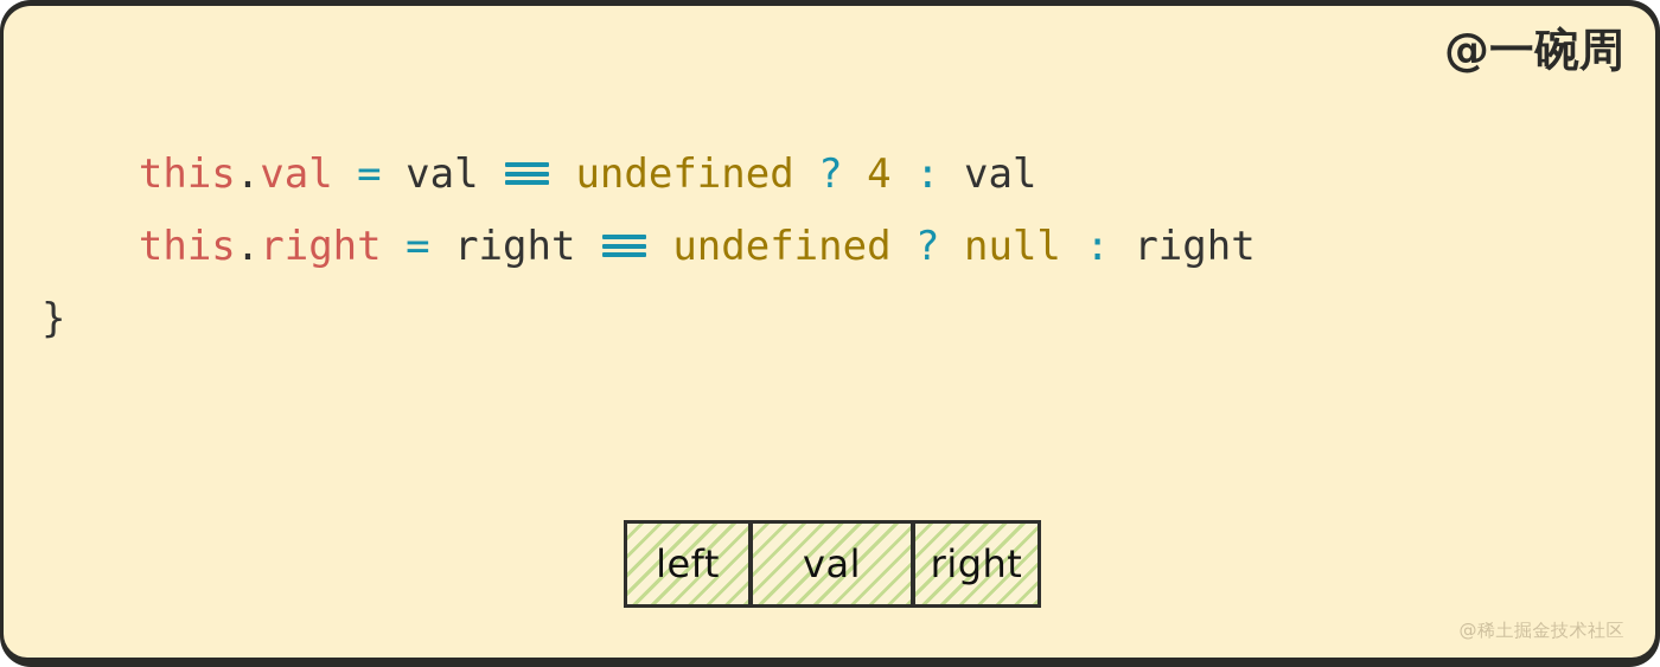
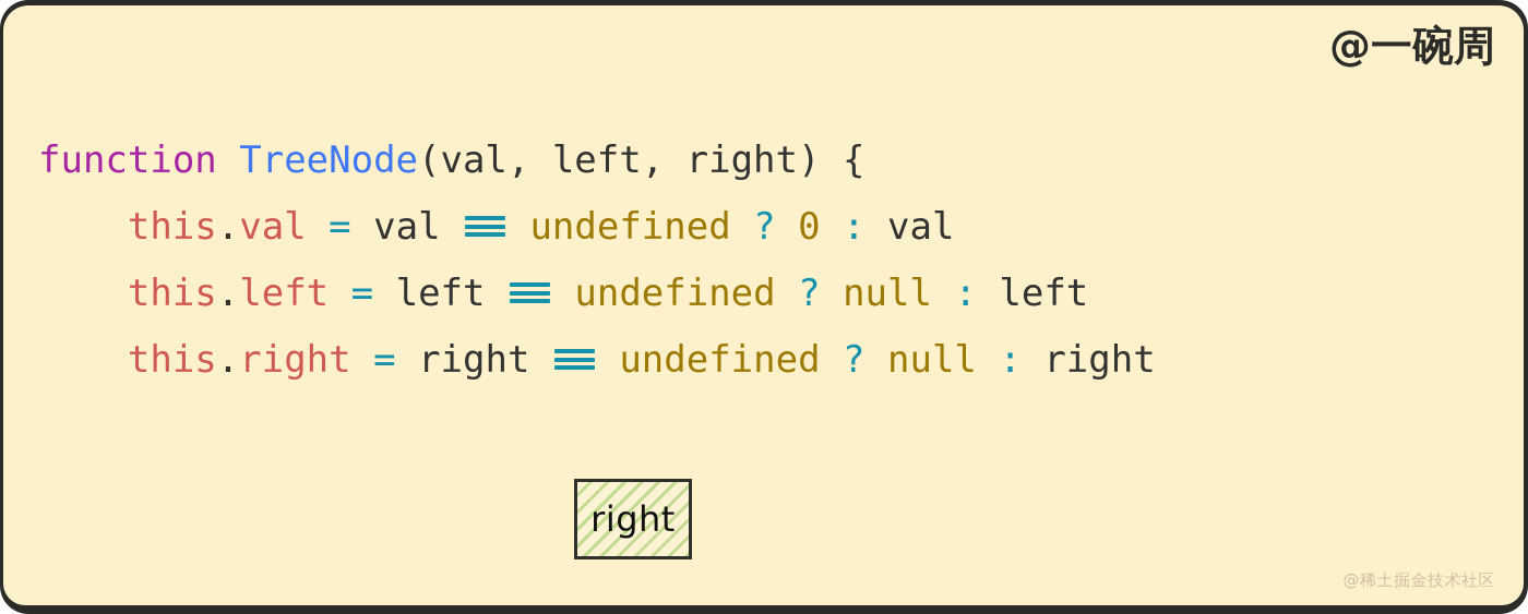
  @一碗周
+ function TreeNode(val, left, right) {
- this.val = val undefined ? 4 : val
+ this.val = val undefined ? 0 : val
+ this.left = left undefined ? null : left
  this.right = right undefined ? null : right
- }
- left
- val
  right
  @稀土掘金技术社区
